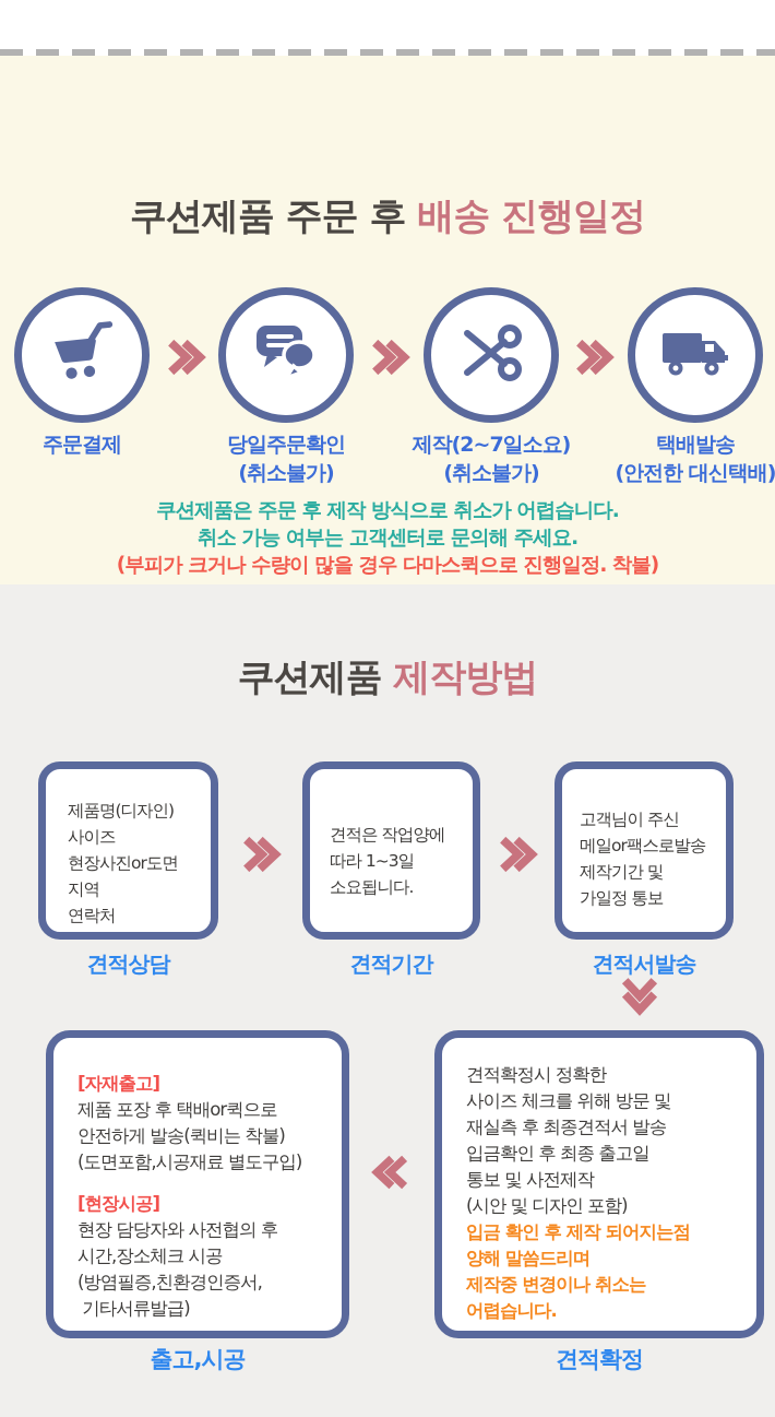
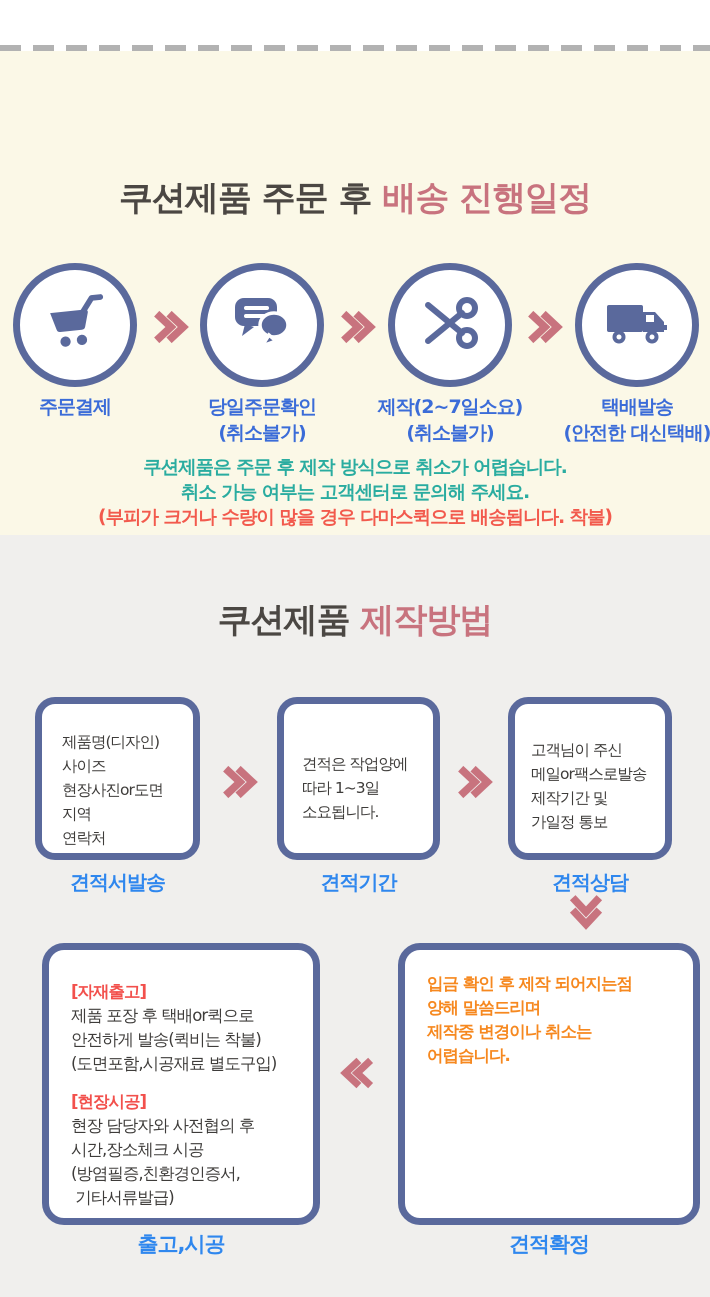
  쿠션제품 주문 후 배송 진행일정
  주문결제
  당일주문확인
  (취소불가)
  제작(2~7일소요)
  (취소불가)
  택배발송
  (안전한 대신택배)
  쿠션제품은 주문 후 제작 방식으로 취소가 어렵습니다.
  취소 가능 여부는 고객센터로 문의해 주세요.
- (부피가 크거나 수량이 많을 경우 다마스퀵으로 진행일정. 착불)
+ (부피가 크거나 수량이 많을 경우 다마스퀵으로 배송됩니다. 착불)
  쿠션제품 제작방법
  제품명(디자인)
  사이즈
  현장사진or도면
  지역
  연락처
  견적은 작업양에
  따라 1~3일
  소요됩니다.
  고객님이 주신
  메일or팩스로발송
  제작기간 및
  가일정 통보
- 견적상담
+ 견적서발송
  견적기간
- 견적서발송
+ 견적상담
  [자재출고]
  제품 포장 후 택배or퀵으로
  안전하게 발송(퀵비는 착불)
  (도면포함,시공재료 별도구입)
  [현장시공]
  현장 담당자와 사전협의 후
  시간,장소체크 시공
  (방염필증,친환경인증서,
  기타서류발급)
- 견적확정시 정확한
- 사이즈 체크를 위해 방문 및
- 재실측 후 최종견적서 발송
- 입금확인 후 최종 출고일
- 통보 및 사전제작
- (시안 및 디자인 포함)
  입금 확인 후 제작 되어지는점
  양해 말씀드리며
  제작중 변경이나 취소는
  어렵습니다.
  출고,시공
  견적확정
